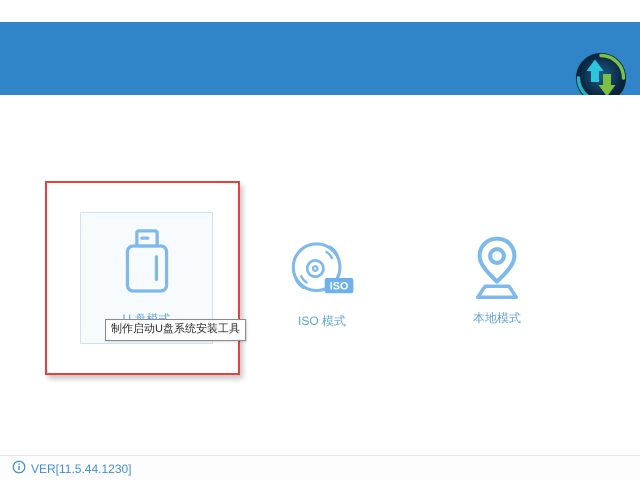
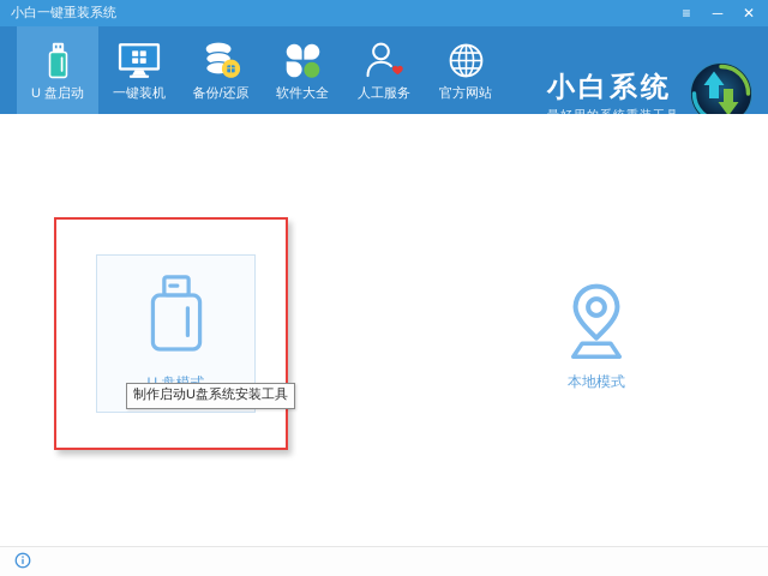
+ 小白一键重装系统
+ ≡
+ ─
+ ✕
+ U 盘启动
+ 一键装机
+ 备份/还原
+ 软件大全
+ 人工服务
+ 官方网站
+ 小白系统
  制作启动U盘系统安装工具
- ISO
- ISO 模式
  本地模式
- VER[11.5.44.1230]
